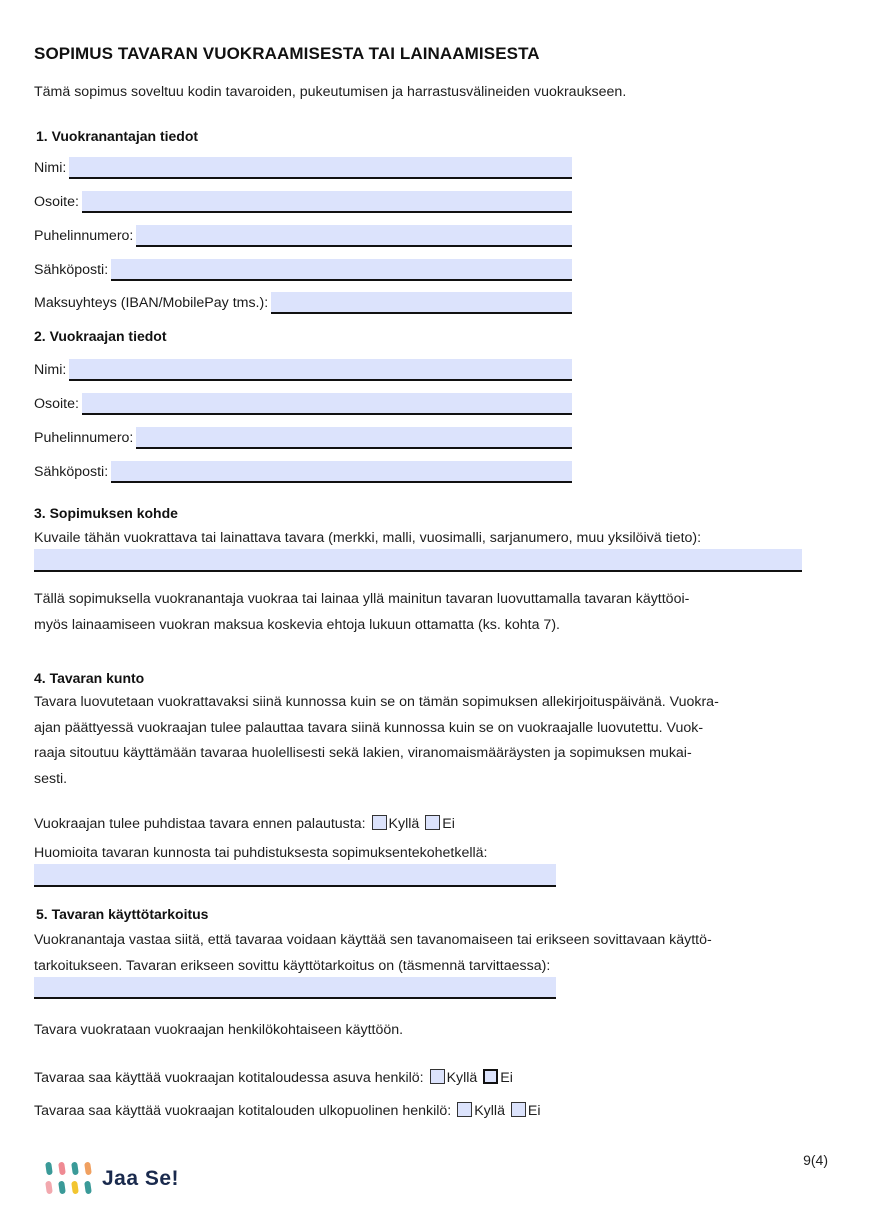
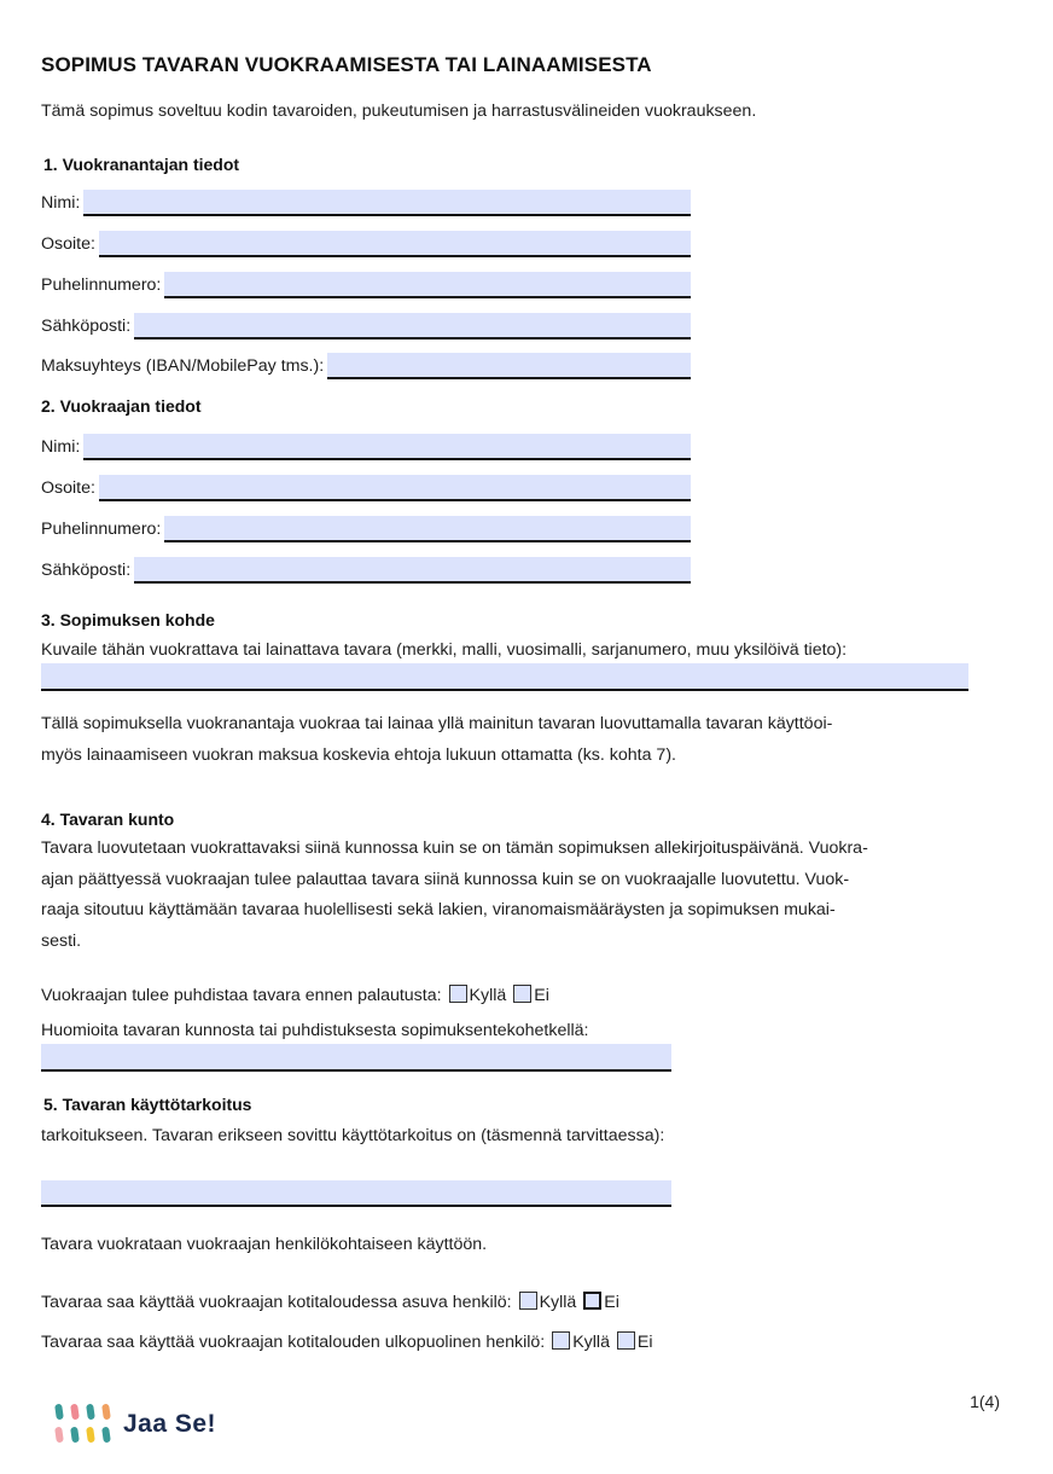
  SOPIMUS TAVARAN VUOKRAAMISESTA TAI LAINAAMISESTA
  Tämä sopimus soveltuu kodin tavaroiden, pukeutumisen ja harrastusvälineiden vuokraukseen.
  1. Vuokranantajan tiedot
  Nimi:
  Osoite:
  Puhelinnumero:
  Sähköposti:
  Maksuyhteys (IBAN/MobilePay tms.):
  2. Vuokraajan tiedot
  Nimi:
  Osoite:
  Puhelinnumero:
  Sähköposti:
  3. Sopimuksen kohde
  Kuvaile tähän vuokrattava tai lainattava tavara (merkki, malli, vuosimalli, sarjanumero, muu yksilöivä tieto):
  Tällä sopimuksella vuokranantaja vuokraa tai lainaa yllä mainitun tavaran luovuttamalla tavaran käyttöoi-
  myös lainaamiseen vuokran maksua koskevia ehtoja lukuun ottamatta (ks. kohta 7).
  4. Tavaran kunto
  Tavara luovutetaan vuokrattavaksi siinä kunnossa kuin se on tämän sopimuksen allekirjoituspäivänä. Vuokra-
  ajan päättyessä vuokraajan tulee palauttaa tavara siinä kunnossa kuin se on vuokraajalle luovutettu. Vuok-
  raaja sitoutuu käyttämään tavaraa huolellisesti sekä lakien, viranomaismääräysten ja sopimuksen mukai-
  sesti.
  Vuokraajan tulee puhdistaa tavara ennen palautusta: Kyllä Ei
  Huomioita tavaran kunnosta tai puhdistuksesta sopimuksentekohetkellä:
  5. Tavaran käyttötarkoitus
- Vuokranantaja vastaa siitä, että tavaraa voidaan käyttää sen tavanomaiseen tai erikseen sovittavaan käyttö-
  tarkoitukseen. Tavaran erikseen sovittu käyttötarkoitus on (täsmennä tarvittaessa):
  Tavara vuokrataan vuokraajan henkilökohtaiseen käyttöön.
  Tavaraa saa käyttää vuokraajan kotitaloudessa asuva henkilö: Kyllä Ei
  Tavaraa saa käyttää vuokraajan kotitalouden ulkopuolinen henkilö: Kyllä Ei
  Jaa Se!
- 9(4)
+ 1(4)
